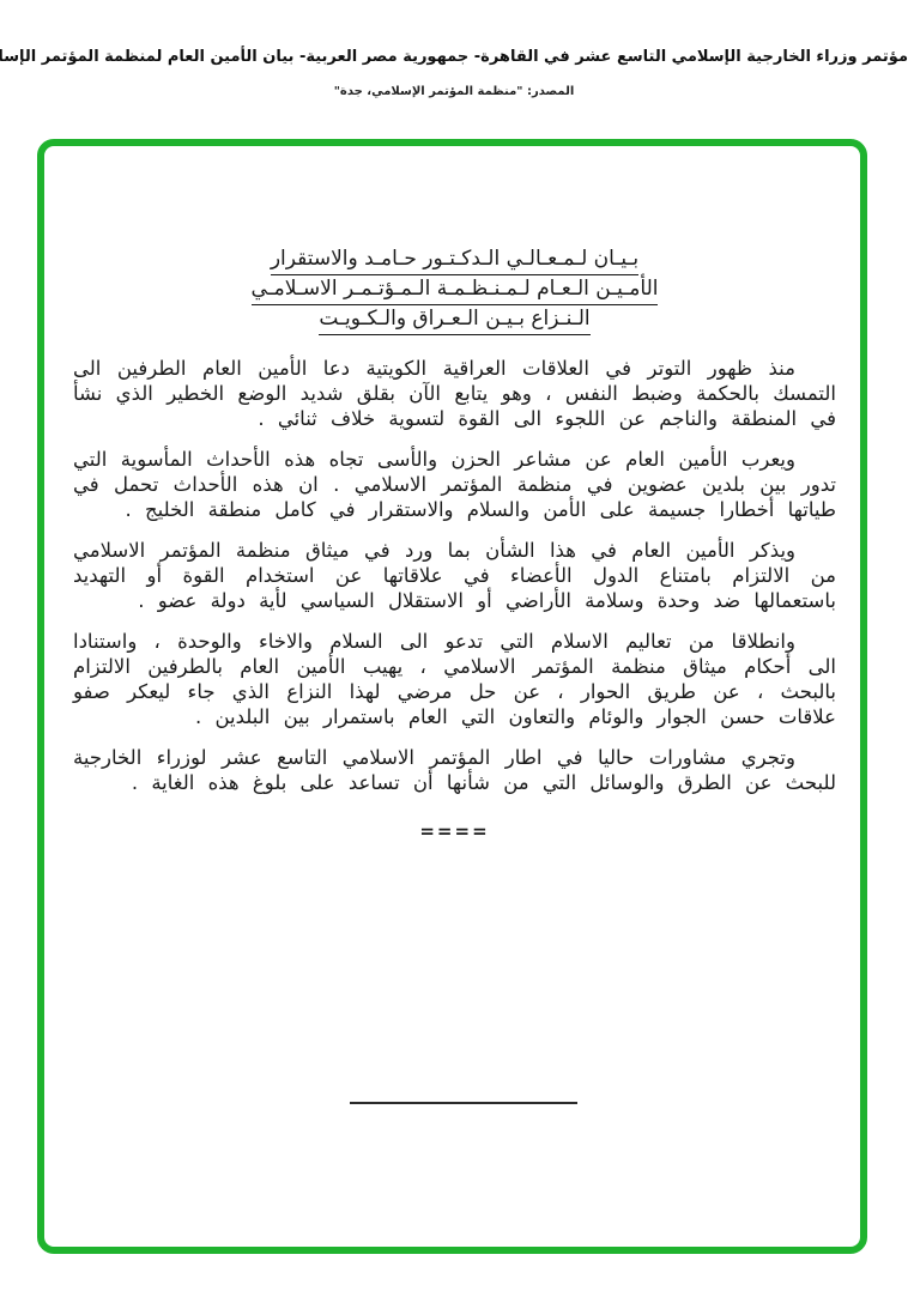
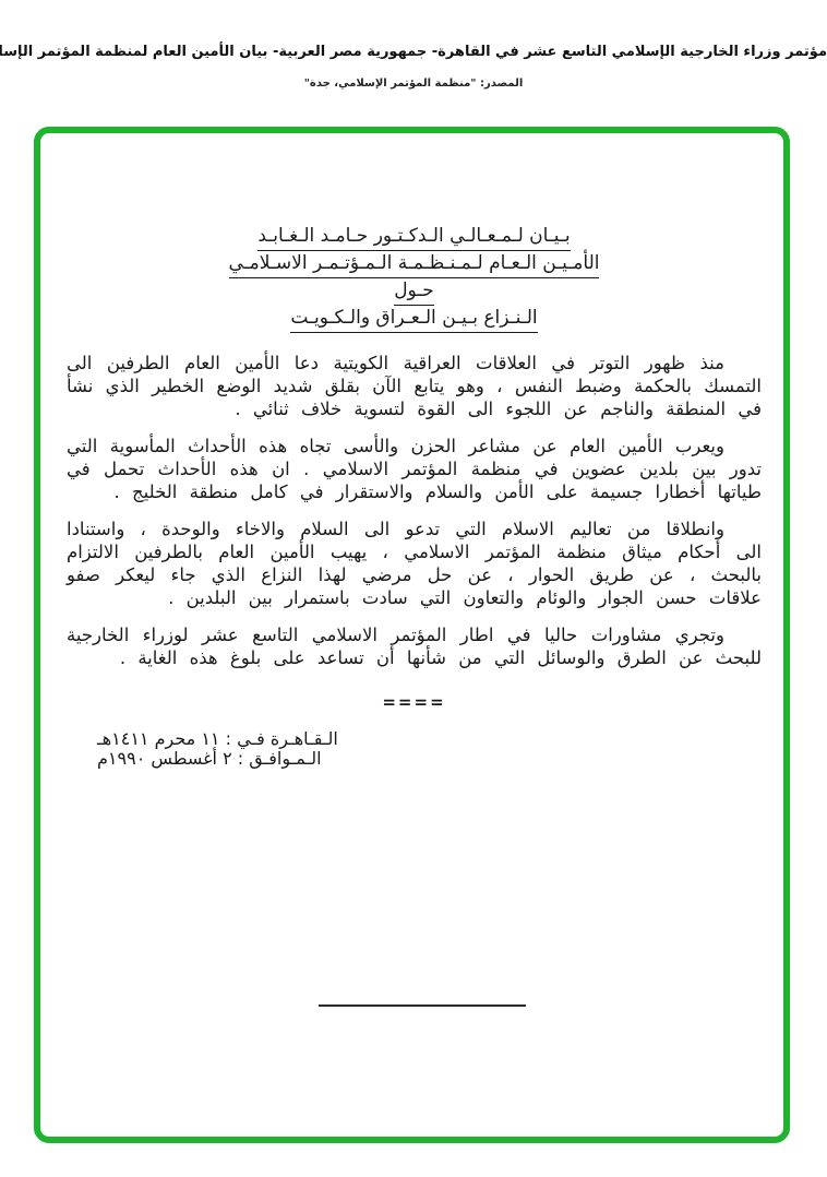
  مؤتمر وزراء الخارجية الإسلامي التاسع عشر في القاهرة- جمهورية مصر العربية- بيان الأمين العام لمنظمة المؤتمر الإسل
  المصدر: "منظمة المؤتمر الإسلامي، جدة"
- بـيـان لـمـعـالـي الـدكـتـور حـامـد والاستقرار
+ بـيـان لـمـعـالـي الـدكـتـور حـامـد الـغـابـد
  الأمـيـن الـعـام لـمـنـظـمـة الـمـؤتـمـر الاسـلامـي
+ حـول
  الـنـزاع بـيـن الـعـراق والـكـويـت
  منذ ظهور التوتر في العلاقات العراقية الكويتية دعا الأمين العام الطرفين الى التمسك بالحكمة وضبط النفس ، وهو يتابع الآن بقلق شديد الوضع الخطير الذي نشأ في المنطقة والناجم عن اللجوء الى القوة لتسوية خلاف ثنائي .
  ويعرب الأمين العام عن مشاعر الحزن والأسى تجاه هذه الأحداث المأسوية التي تدور بين بلدين عضوين في منظمة المؤتمر الاسلامي . ان هذه الأحداث تحمل في طياتها أخطارا جسيمة على الأمن والسلام والاستقرار في كامل منطقة الخليج .
- ويذكر الأمين العام في هذا الشأن بما ورد في ميثاق منظمة المؤتمر الاسلامي من الالتزام بامتناع الدول الأعضاء في علاقاتها عن استخدام القوة أو التهديد باستعمالها ضد وحدة وسلامة الأراضي أو الاستقلال السياسي لأية دولة عضو .
- وانطلاقا من تعاليم الاسلام التي تدعو الى السلام والاخاء والوحدة ، واستنادا الى أحكام ميثاق منظمة المؤتمر الاسلامي ، يهيب الأمين العام بالطرفين الالتزام بالبحث ، عن طريق الحوار ، عن حل مرضي لهذا النزاع الذي جاء ليعكر صفو علاقات حسن الجوار والوئام والتعاون التي العام باستمرار بين البلدين .
+ وانطلاقا من تعاليم الاسلام التي تدعو الى السلام والاخاء والوحدة ، واستنادا الى أحكام ميثاق منظمة المؤتمر الاسلامي ، يهيب الأمين العام بالطرفين الالتزام بالبحث ، عن طريق الحوار ، عن حل مرضي لهذا النزاع الذي جاء ليعكر صفو علاقات حسن الجوار والوئام والتعاون التي سادت باستمرار بين البلدين .
  وتجري مشاورات حاليا في اطار المؤتمر الاسلامي التاسع عشر لوزراء الخارجية للبحث عن الطرق والوسائل التي من شأنها أن تساعد على بلوغ هذه الغاية .
  ====
+ الـقـاهـرة فـي : ١١ محرم ١٤١١هـ
+ الـمـوافـق : ٢ أغسطس ١٩٩٠م
